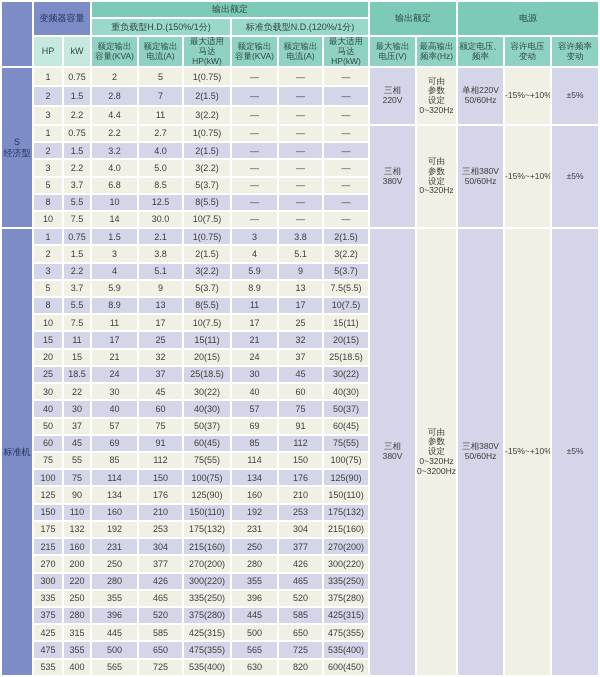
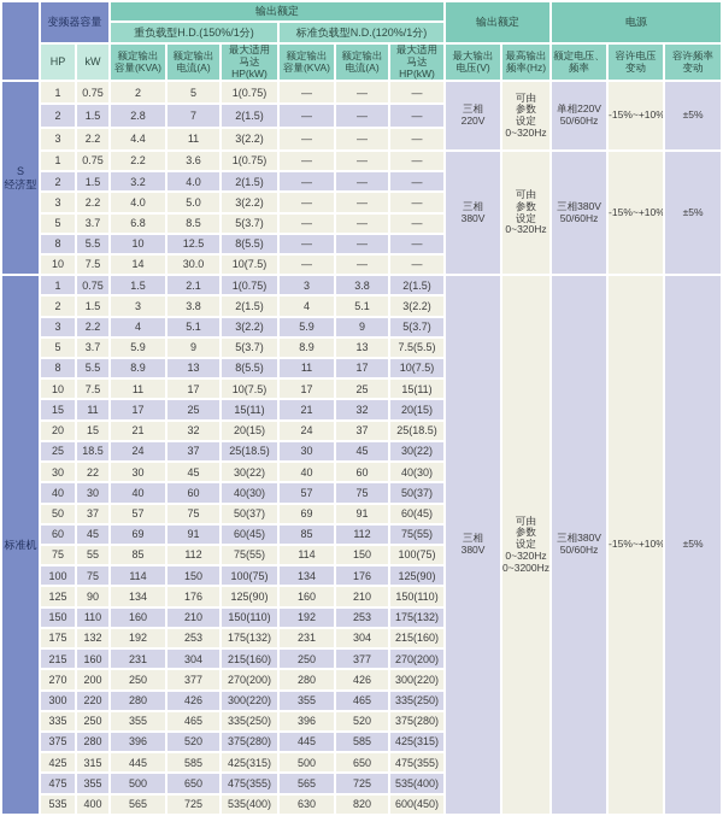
  	变频器容量	输出额定	输出额定	电源
  重负载型H.D.(150%/1分)	标准负载型N.D.(120%/1分)
  HP	kW	额定输出 容量(KVA)	额定输出 电流(A)	最大适用 马达HP(kW)	额定输出 容量(KVA)	额定输出 电流(A)	最大适用 马达HP(kW)	最大输出 电压(V)	最高输出 频率(Hz)	额定电压、 频率	容许电压 变动	容许频率 变动
  S 经济型	1	0.75	2	5	1(0.75)	—	—	—	三相 220V	可由 参数 设定 0~320Hz	单相220V 50/60Hz	-15%~+10%	±5%
  2	1.5	2.8	7	2(1.5)	—	—	—
  3	2.2	4.4	11	3(2.2)	—	—	—
- 1	0.75	2.2	2.7	1(0.75)	—	—	—	三相 380V	可由 参数 设定 0~320Hz	三相380V 50/60Hz	-15%~+10%	±5%
+ 1	0.75	2.2	3.6	1(0.75)	—	—	—	三相 380V	可由 参数 设定 0~320Hz	三相380V 50/60Hz	-15%~+10%	±5%
  2	1.5	3.2	4.0	2(1.5)	—	—	—
  3	2.2	4.0	5.0	3(2.2)	—	—	—
  5	3.7	6.8	8.5	5(3.7)	—	—	—
  8	5.5	10	12.5	8(5.5)	—	—	—
  10	7.5	14	30.0	10(7.5)	—	—	—
  标准机	1	0.75	1.5	2.1	1(0.75)	3	3.8	2(1.5)	三相 380V	可由 参数 设定 0~320Hz 0~3200Hz	三相380V 50/60Hz	-15%~+10%	±5%
  2	1.5	3	3.8	2(1.5)	4	5.1	3(2.2)
  3	2.2	4	5.1	3(2.2)	5.9	9	5(3.7)
  5	3.7	5.9	9	5(3.7)	8.9	13	7.5(5.5)
  8	5.5	8.9	13	8(5.5)	11	17	10(7.5)
  10	7.5	11	17	10(7.5)	17	25	15(11)
  15	11	17	25	15(11)	21	32	20(15)
  20	15	21	32	20(15)	24	37	25(18.5)
  25	18.5	24	37	25(18.5)	30	45	30(22)
  30	22	30	45	30(22)	40	60	40(30)
  40	30	40	60	40(30)	57	75	50(37)
  50	37	57	75	50(37)	69	91	60(45)
  60	45	69	91	60(45)	85	112	75(55)
  75	55	85	112	75(55)	114	150	100(75)
  100	75	114	150	100(75)	134	176	125(90)
  125	90	134	176	125(90)	160	210	150(110)
  150	110	160	210	150(110)	192	253	175(132)
  175	132	192	253	175(132)	231	304	215(160)
  215	160	231	304	215(160)	250	377	270(200)
  270	200	250	377	270(200)	280	426	300(220)
  300	220	280	426	300(220)	355	465	335(250)
  335	250	355	465	335(250)	396	520	375(280)
  375	280	396	520	375(280)	445	585	425(315)
  425	315	445	585	425(315)	500	650	475(355)
  475	355	500	650	475(355)	565	725	535(400)
  535	400	565	725	535(400)	630	820	600(450)
